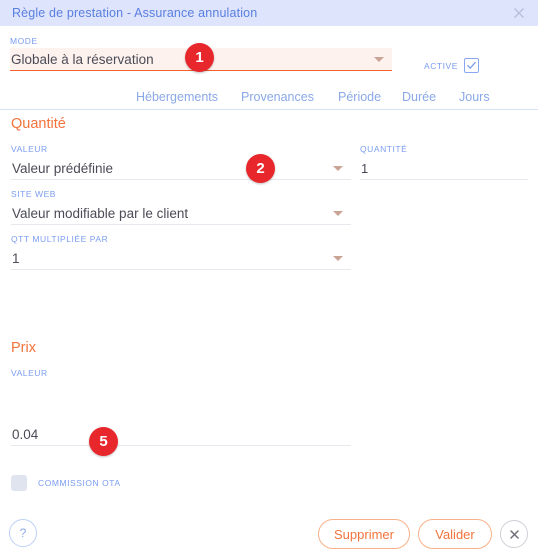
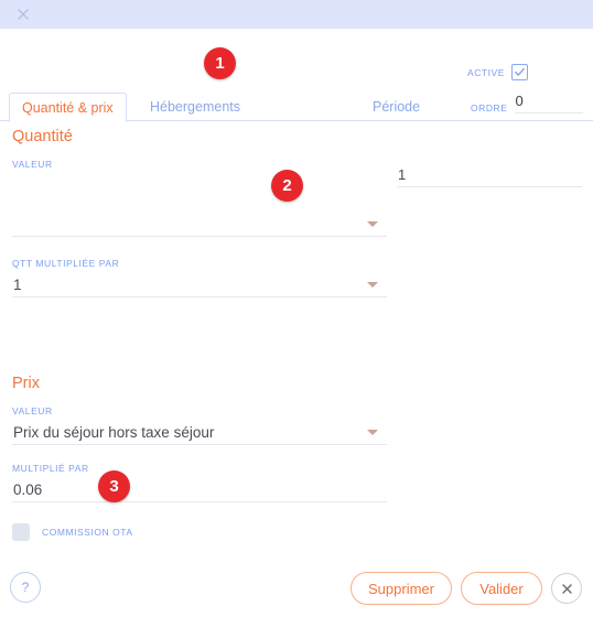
- Règle de prestation - Assurance annulation
- MODE
- Globale à la réservation
  ACTIVE
+ ORDRE
+ 0
+ Quantité & prix
  Hébergements
- Provenances
  Période
- Durée
- Jours
  Quantité
  VALEUR
- Valeur prédéfinie
- QUANTITÉ
  1
- SITE WEB
- Valeur modifiable par le client
  QTT MULTIPLIÉE PAR
  1
  Prix
  VALEUR
+ Prix du séjour hors taxe séjour
+ MULTIPLIÉ PAR
- 0.04
+ 0.06
  COMMISSION OTA
  ?
  Supprimer
  Valider
  1
  2
- 5
+ 3
